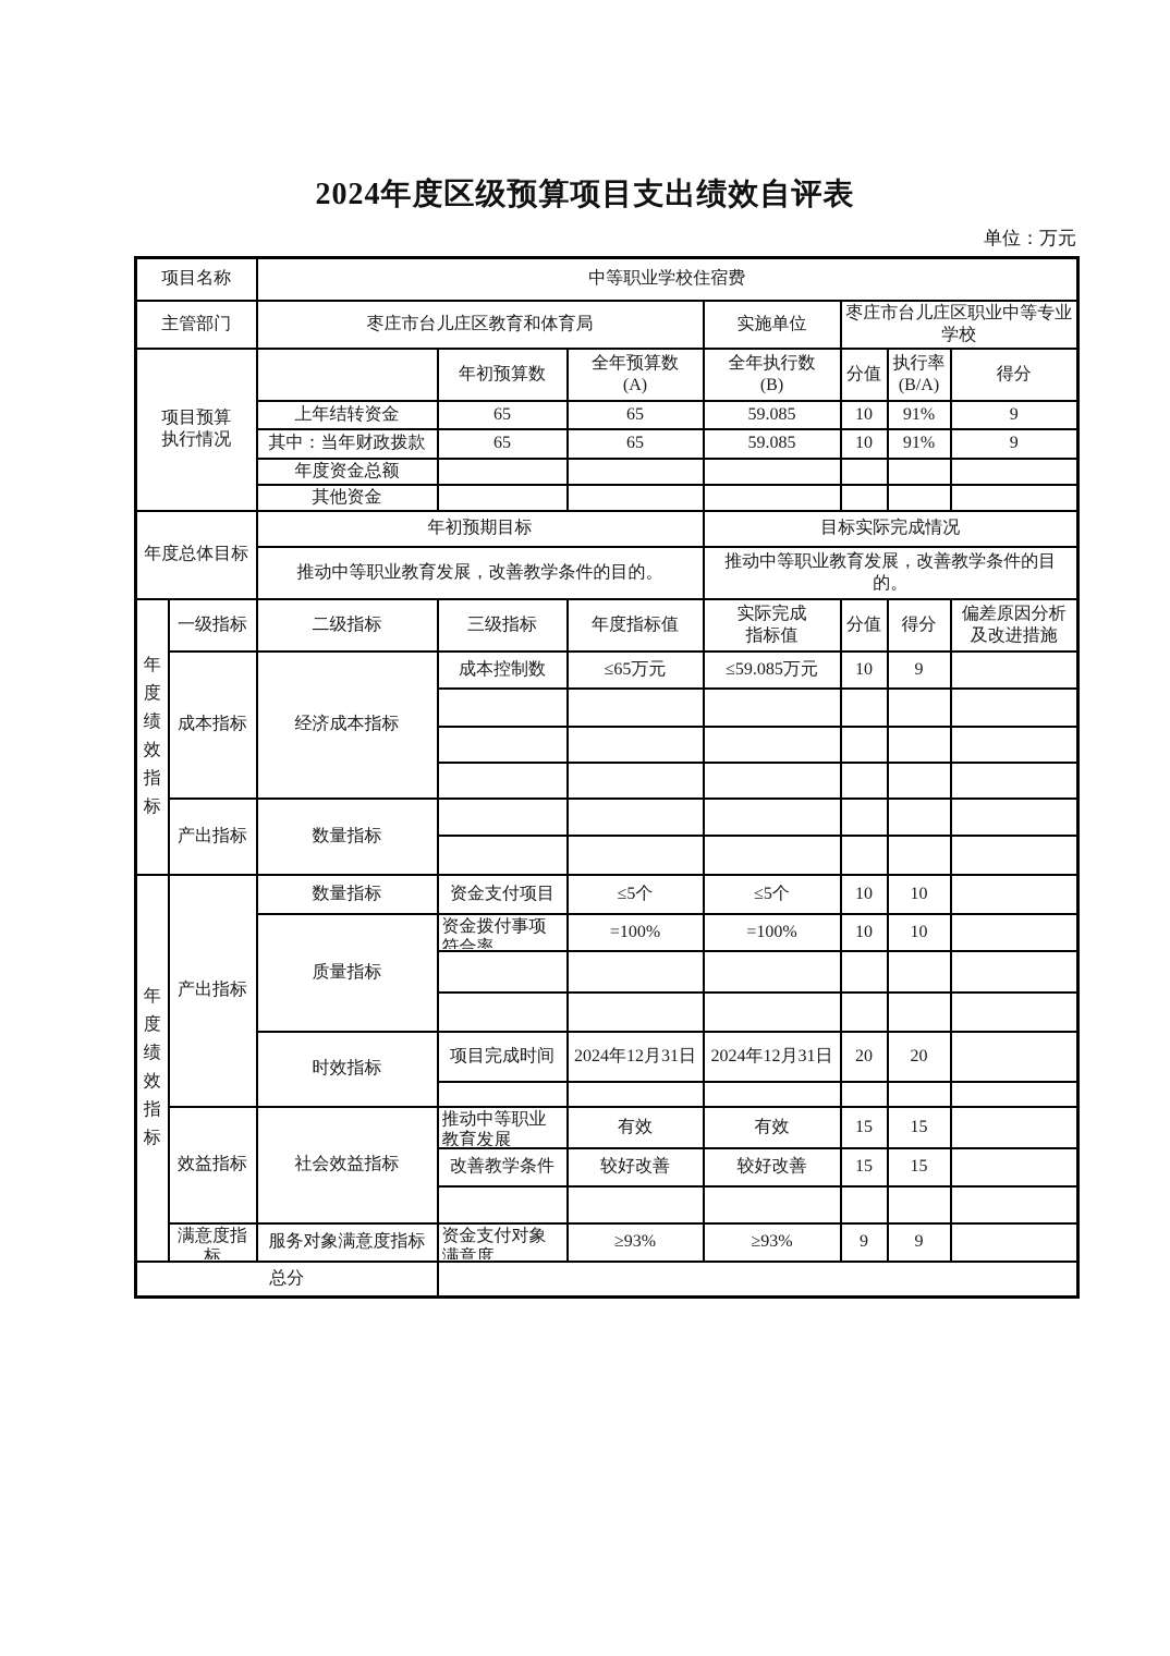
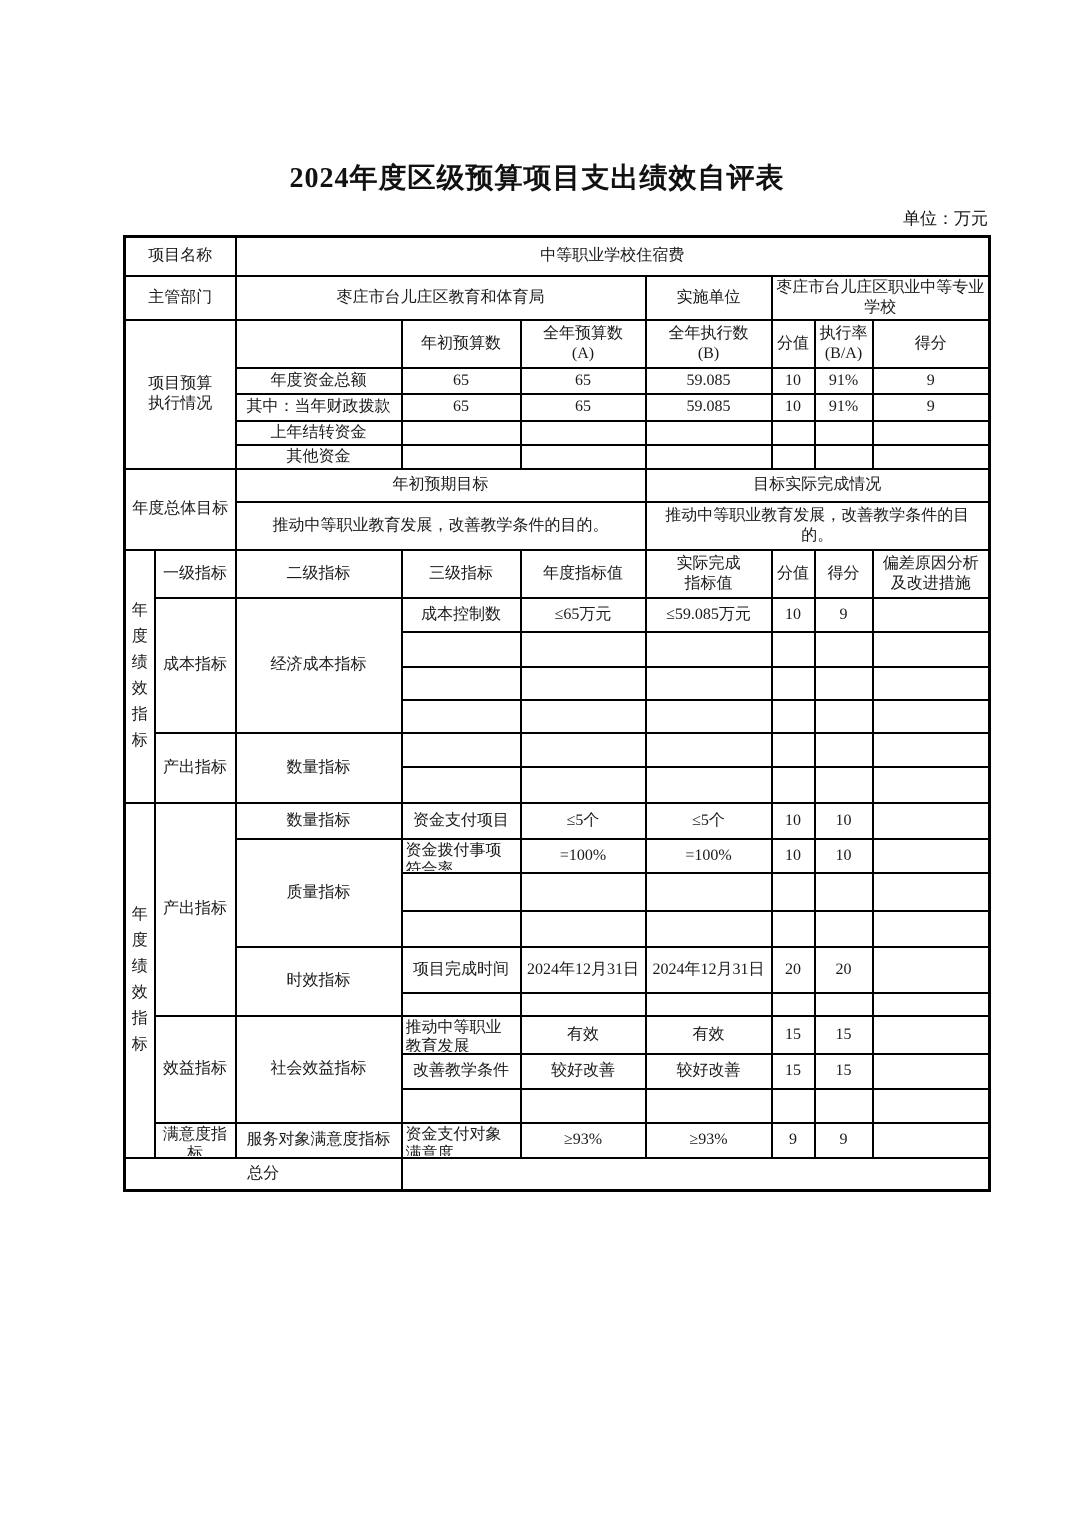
  2024年度区级预算项目支出绩效自评表
  单位：万元
  项目名称	中等职业学校住宿费
  主管部门	枣庄市台儿庄区教育和体育局	实施单位	枣庄市台儿庄区职业中等专业学校
  项目预算执行情况		年初预算数	全年预算数 (A)	全年执行数 (B)	分值	执行率 (B/A)	得分
- 上年结转资金	65	65	59.085	10	91%	9
+ 年度资金总额	65	65	59.085	10	91%	9
  其中：当年财政拨款	65	65	59.085	10	91%	9
- 年度资金总额
+ 上年结转资金
  其他资金
  年度总体目标	年初预期目标	目标实际完成情况
  推动中等职业教育发展，改善教学条件的目的。	推动中等职业教育发展，改善教学条件的目的。
  年度绩效指标	一级指标	二级指标	三级指标	年度指标值	实际完成 指标值	分值	得分	偏差原因分析及改进措施
  成本指标	经济成本指标	成本控制数	≤65万元	≤59.085万元	10	9
  产出指标	数量指标
  年度绩效指标	产出指标	数量指标	资金支付项目	≤5个	≤5个	10	10
  质量指标	资金拨付事项符合率	=100%	=100%	10	10
  时效指标	项目完成时间	2024年12月31日	2024年12月31日	20	20
  效益指标	社会效益指标	推动中等职业教育发展	有效	有效	15	15
  改善教学条件	较好改善	较好改善	15	15
  满意度指标	服务对象满意度指标	资金支付对象满意度	≥93%	≥93%	9	9
  总分
